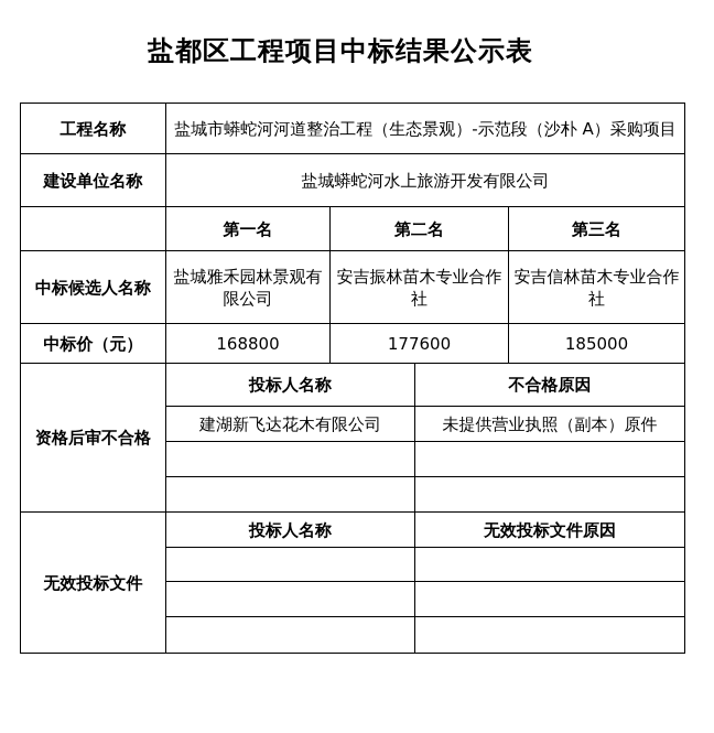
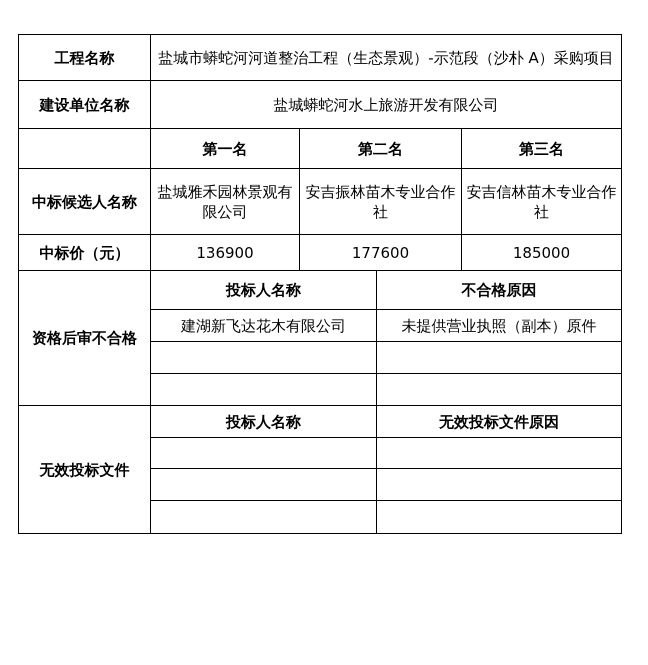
- 盐都区工程项目中标结果公示表
  工程名称	盐城市蟒蛇河河道整治工程（生态景观）-示范段（沙朴 A）采购项目
  建设单位名称	盐城蟒蛇河水上旅游开发有限公司
  	第一名	第二名	第三名
  中标候选人名称	盐城雅禾园林景观有限公司	安吉振林苗木专业合作社	安吉信林苗木专业合作社
- 中标价（元）	168800	177600	185000
+ 中标价（元）	136900	177600	185000
  资格后审不合格	投标人名称	不合格原因
  建湖新飞达花木有限公司	未提供营业执照（副本）原件
  无效投标文件	投标人名称	无效投标文件原因
